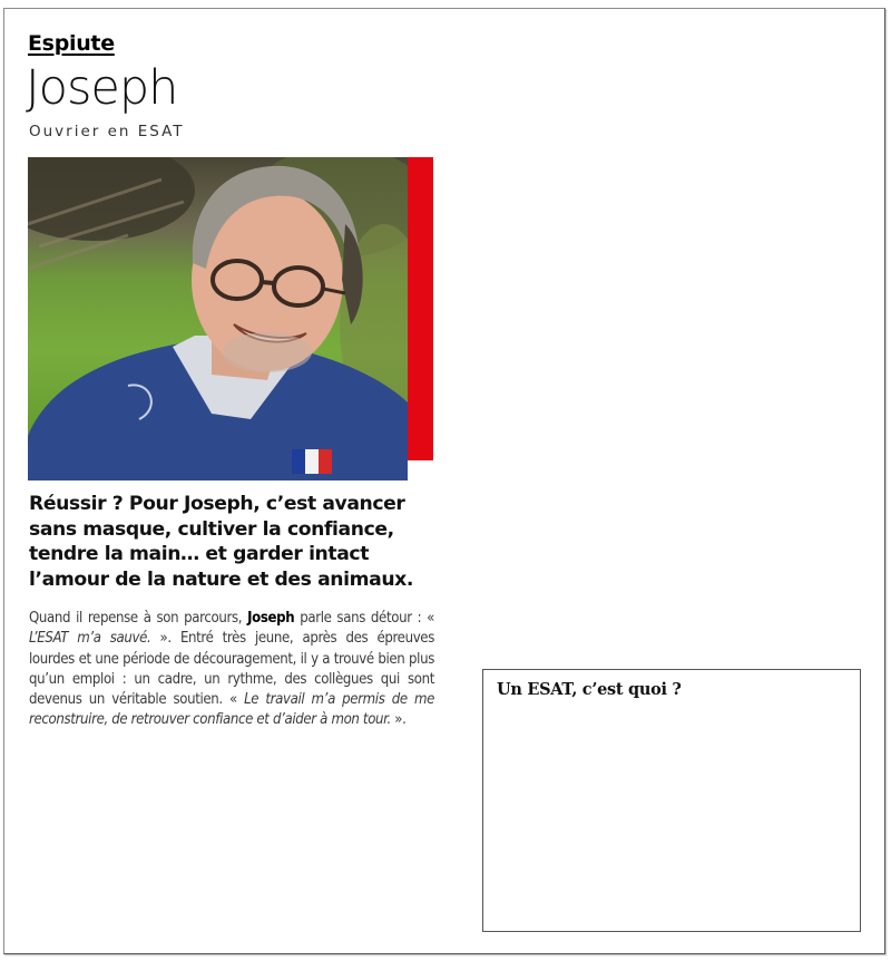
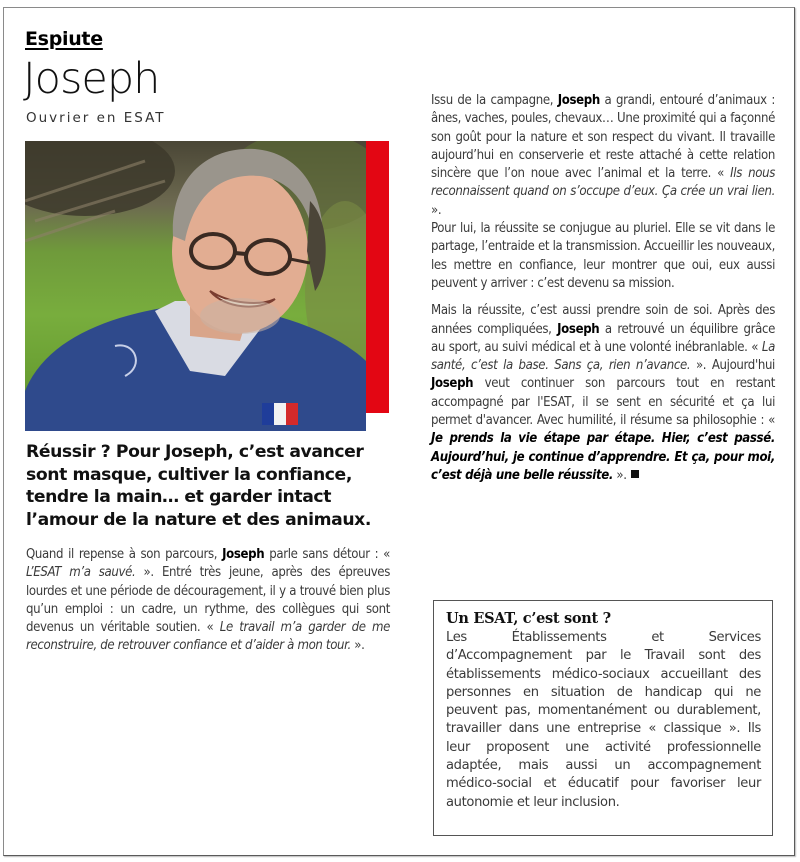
  Espiute
  Joseph
  Ouvrier en ESAT
- Réussir ? Pour Joseph, c’est avancer sans masque, cultiver la confiance, tendre la main… et garder intact l’amour de la nature et des animaux.
+ Réussir ? Pour Joseph, c’est avancer sont masque, cultiver la confiance, tendre la main… et garder intact l’amour de la nature et des animaux.
- Quand il repense à son parcours, Joseph parle sans détour : « L’ESAT m’a sauvé. ». Entré très jeune, après des épreuves lourdes et une période de découragement, il y a trouvé bien plus qu’un emploi : un cadre, un rythme, des collègues qui sont devenus un véritable soutien. « Le travail m’a permis de me reconstruire, de retrouver confiance et d’aider à mon tour. ».
+ Quand il repense à son parcours, Joseph parle sans détour : « L’ESAT m’a sauvé. ». Entré très jeune, après des épreuves lourdes et une période de découragement, il y a trouvé bien plus qu’un emploi : un cadre, un rythme, des collègues qui sont devenus un véritable soutien. « Le travail m’a garder de me reconstruire, de retrouver confiance et d’aider à mon tour. ».
+ Issu de la campagne, Joseph a grandi, entouré d’animaux : ânes, vaches, poules, chevaux… Une proximité qui a façonné son goût pour la nature et son respect du vivant. Il travaille aujourd’hui en conserverie et reste attaché à cette relation sincère que l’on noue avec l’animal et la terre. « Ils nous reconnaissent quand on s’occupe d’eux. Ça crée un vrai lien. ».
+ Pour lui, la réussite se conjugue au pluriel. Elle se vit dans le partage, l’entraide et la transmission. Accueillir les nouveaux, les mettre en confiance, leur montrer que oui, eux aussi peuvent y arriver : c’est devenu sa mission.
+ Mais la réussite, c’est aussi prendre soin de soi. Après des années compliquées, Joseph a retrouvé un équilibre grâce au sport, au suivi médical et à une volonté inébranlable. « La santé, c’est la base. Sans ça, rien n’avance. ». Aujourd'hui Joseph veut continuer son parcours tout en restant accompagné par l'ESAT, il se sent en sécurité et ça lui permet d'avancer. Avec humilité, il résume sa philosophie : « Je prends la vie étape par étape. Hier, c’est passé. Aujourd’hui, je continue d’apprendre. Et ça, pour moi, c’est déjà une belle réussite. ».
- Un ESAT, c’est quoi ?
+ Un ESAT, c’est sont ?
+ Les Établissements et Services d’Accompagnement par le Travail sont des établissements médico-sociaux accueillant des personnes en situation de handicap qui ne peuvent pas, momentanément ou durablement, travailler dans une entreprise « classique ». Ils leur proposent une activité professionnelle adaptée, mais aussi un accompagnement médico-social et éducatif pour favoriser leur autonomie et leur inclusion.
